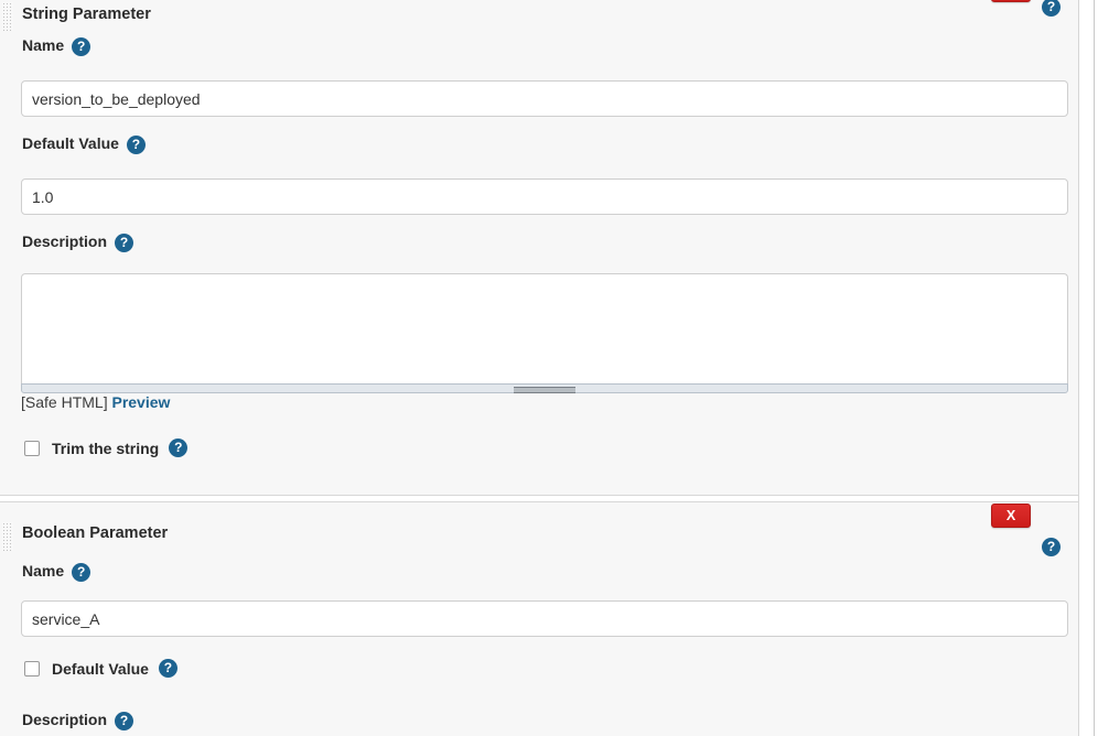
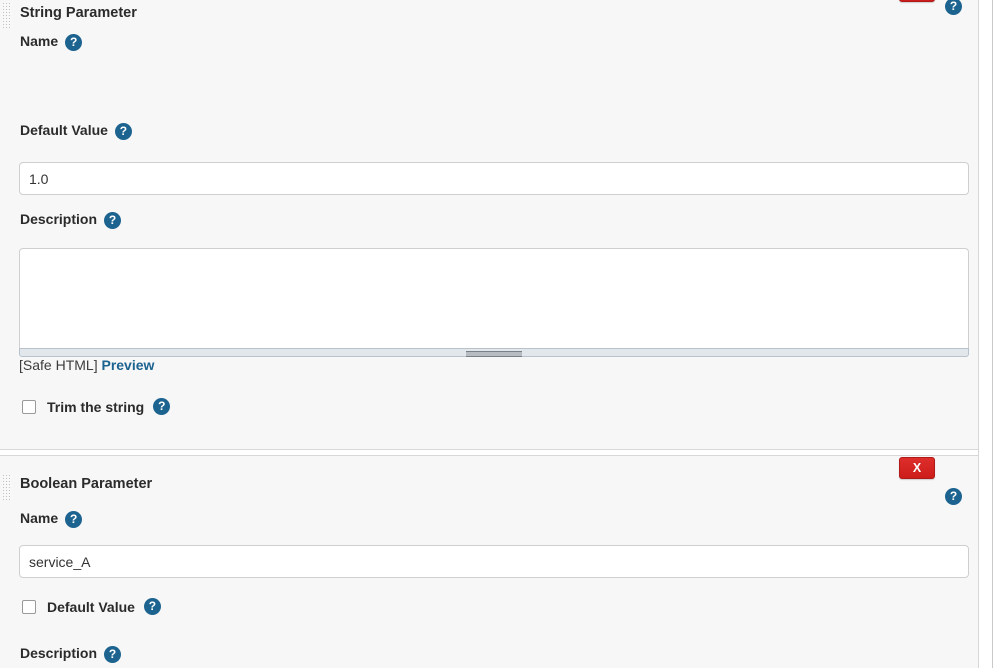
  String Parameter
  ?
  Name ?
- version_to_be_deployed
  Default Value ?
  1.0
  Description ?
  [Safe HTML] Preview
  Trim the string
  ?
  Boolean Parameter
  X
  ?
  Name ?
  service_A
  Default Value
  ?
  Description ?
